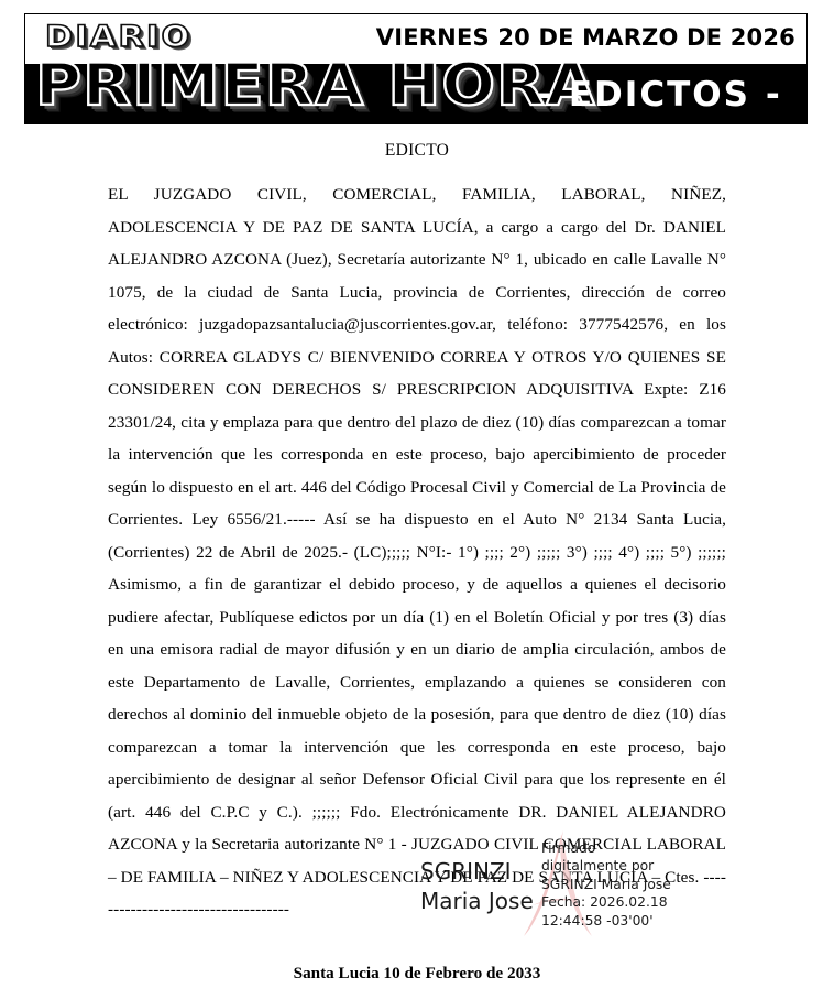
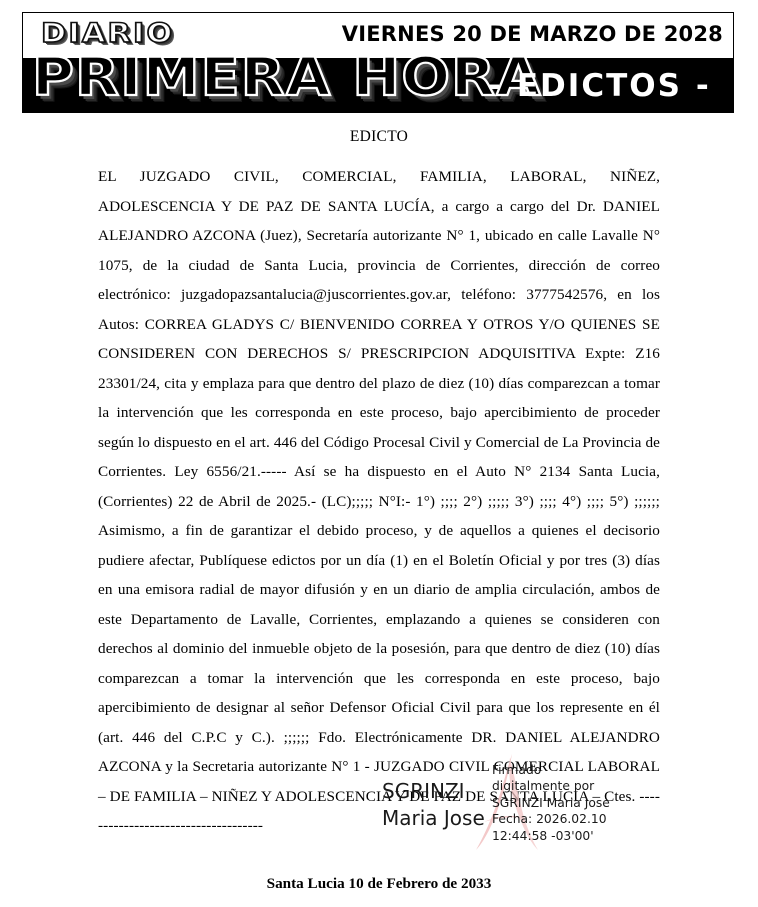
  DIARIO
- VIERNES 20 DE MARZO DE 2026
+ VIERNES 20 DE MARZO DE 2028
  PRIMERA HORA
  - EDICTOS -
  EDICTO
  EL JUZGADO CIVIL, COMERCIAL, FAMILIA, LABORAL, NIÑEZ, ADOLESCENCIA Y DE PAZ DE SANTA LUCÍA, a cargo a cargo del Dr. DANIEL ALEJANDRO AZCONA (Juez), Secretaría autorizante N° 1, ubicado en calle Lavalle N° 1075, de la ciudad de Santa Lucia, provincia de Corrientes, dirección de correo electrónico: juzgadopazsantalucia@juscorrientes.gov.ar, teléfono: 3777542576, en los Autos: CORREA GLADYS C/ BIENVENIDO CORREA Y OTROS Y/O QUIENES SE CONSIDEREN CON DERECHOS S/ PRESCRIPCION ADQUISITIVA Expte: Z16 23301/24, cita y emplaza para que dentro del plazo de diez (10) días comparezcan a tomar la intervención que les corresponda en este proceso, bajo apercibimiento de proceder según lo dispuesto en el art. 446 del Código Procesal Civil y Comercial de La Provincia de Corrientes. Ley 6556/21.----- Así se ha dispuesto en el Auto N° 2134 Santa Lucia, (Corrientes) 22 de Abril de 2025.- (LC);;;;; N°I:- 1°) ;;;; 2°) ;;;;; 3°) ;;;; 4°) ;;;; 5°) ;;;;;; Asimismo, a fin de garantizar el debido proceso, y de aquellos a quienes el decisorio pudiere afectar, Publíquese edictos por un día (1) en el Boletín Oficial y por tres (3) días en una emisora radial de mayor difusión y en un diario de amplia circulación, ambos de este Departamento de Lavalle, Corrientes, emplazando a quienes se consideren con derechos al dominio del inmueble objeto de la posesión, para que dentro de diez (10) días comparezcan a tomar la intervención que les corresponda en este proceso, bajo apercibimiento de designar al señor Defensor Oficial Civil para que los represente en él (art. 446 del C.P.C y C.). ;;;;;; Fdo. Electrónicamente DR. DANIEL ALEJANDRO AZCONA y la Secretaria autorizante N° 1 - JUZGADO CIVIL CMERCIAL LABORAL – DE FAMILIA – NIÑEZ Y ADOLESCENCIA Y DE PAZ DE SANTA LUCIA – Ctes. ------------------------------------
  Santa Lucia 10 de Febrero de 2033
  SGRINZI
  Maria Jose
  Firmado
  digitalmente por
  SGRINZI Maria Jose
- Fecha: 2026.02.18
+ Fecha: 2026.02.10
  12:44:58 -03'00'
